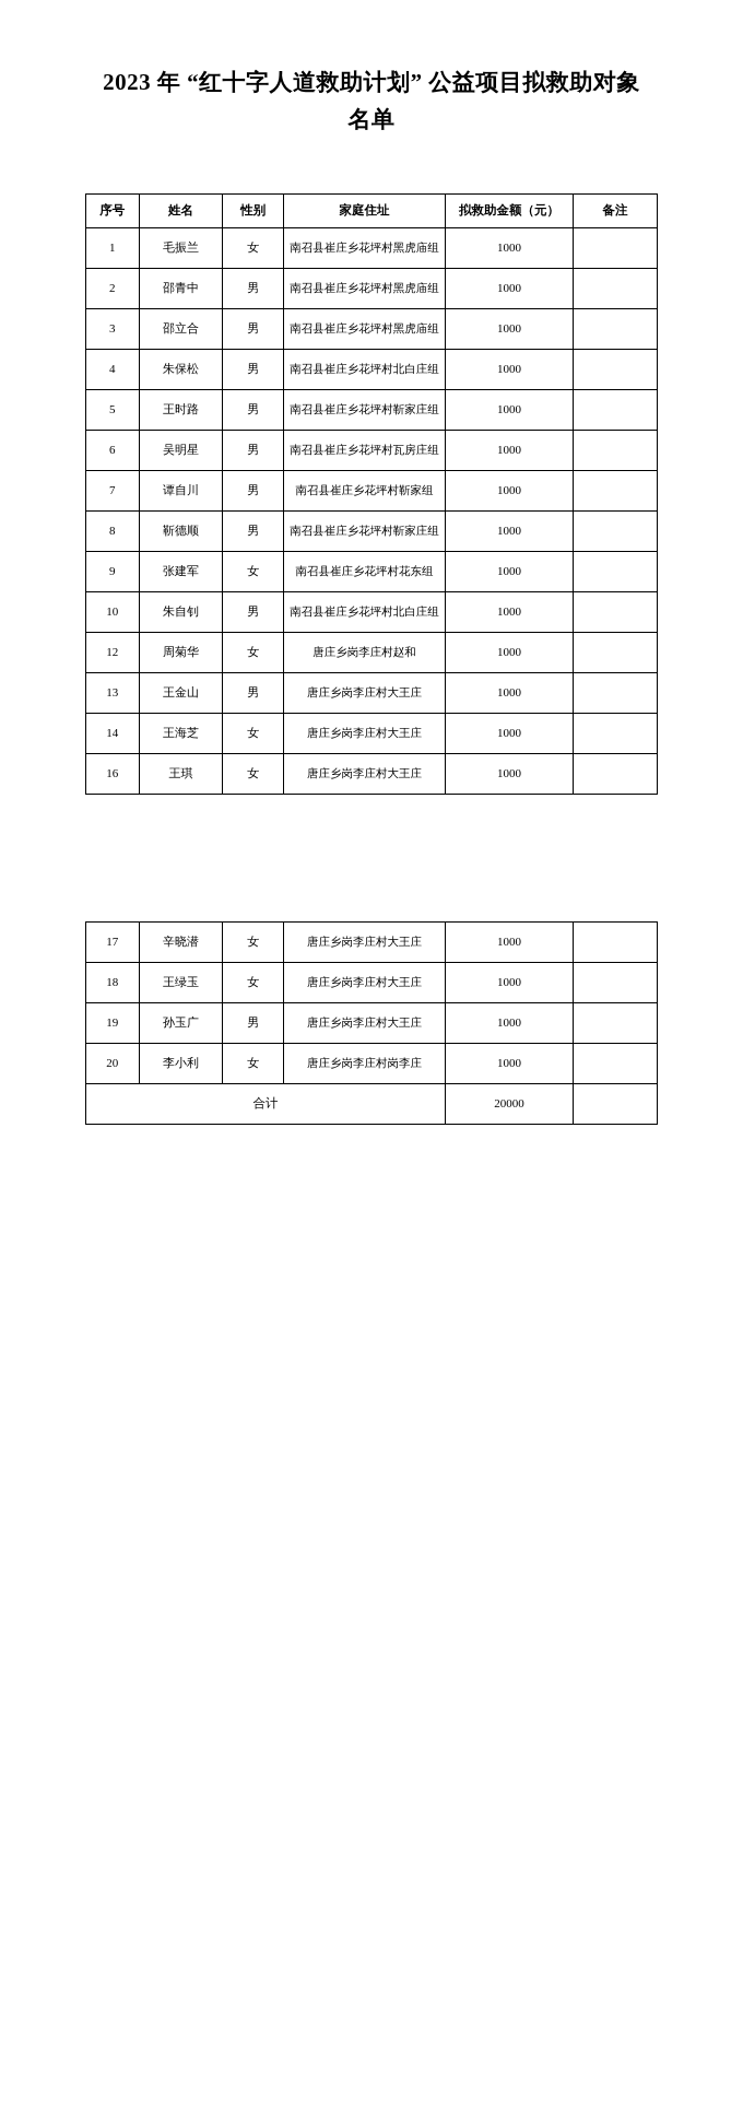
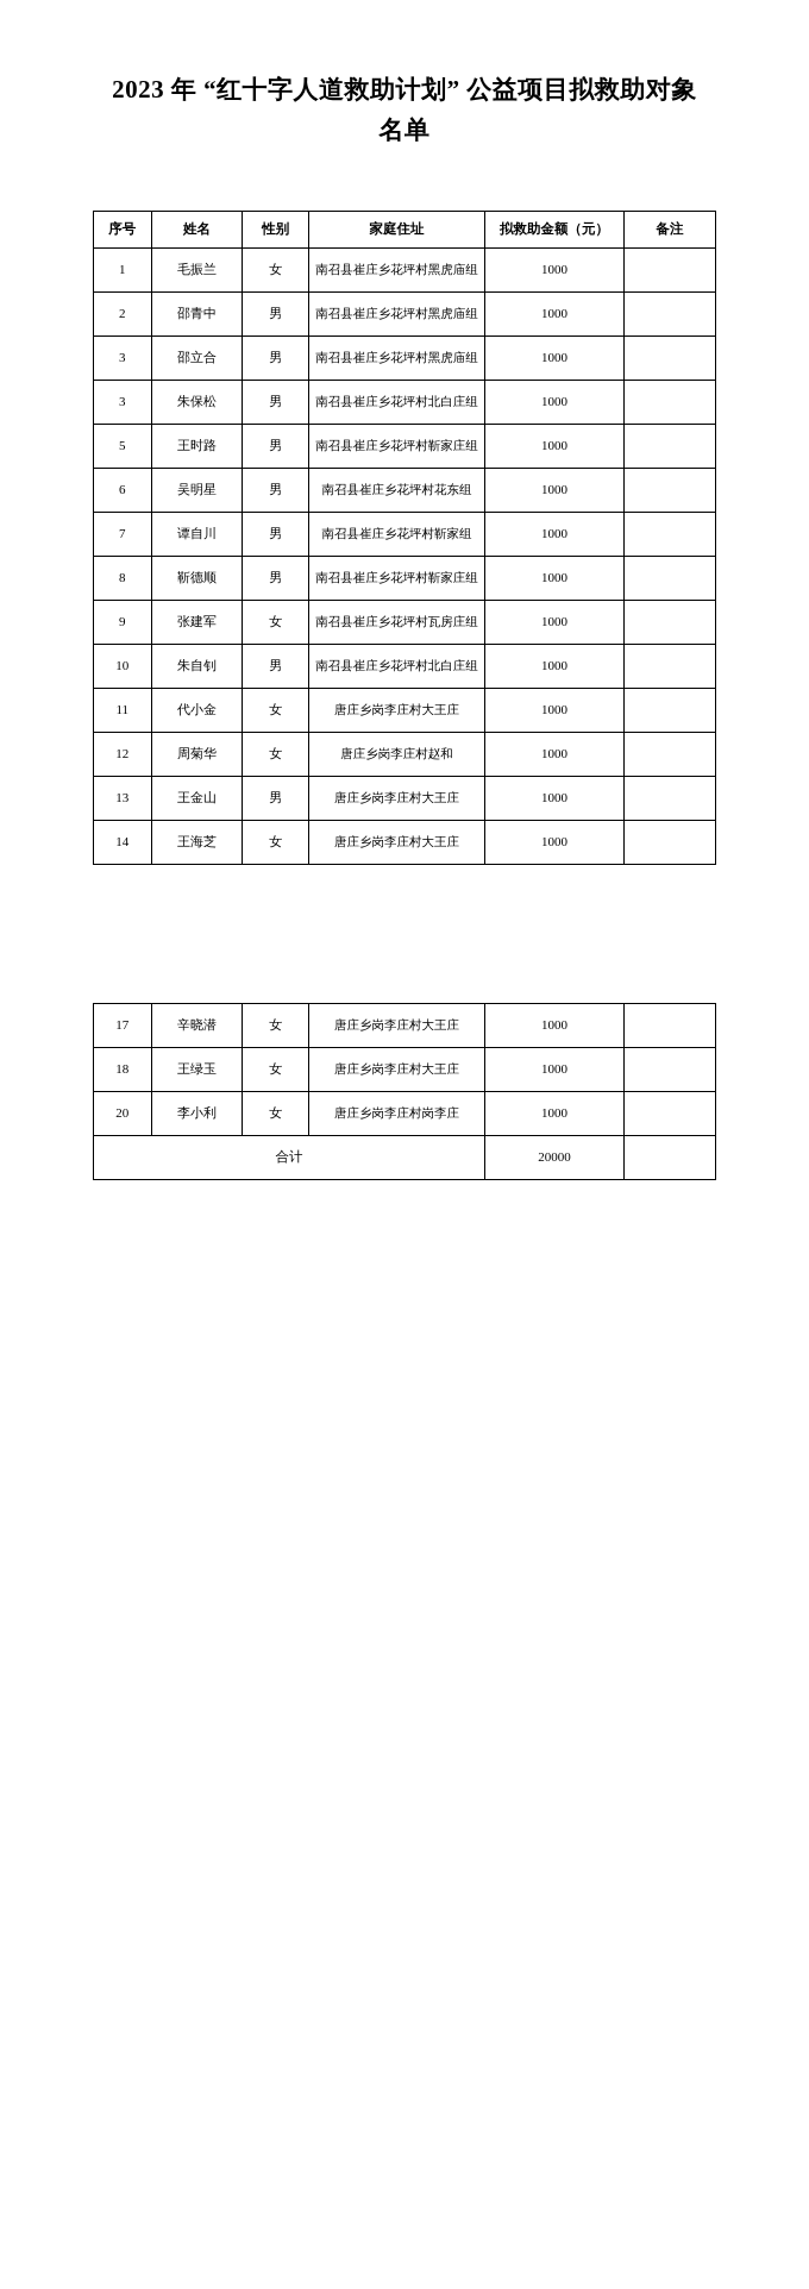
  2023 年 “红十字人道救助计划” 公益项目拟救助对象名单
  序号	姓名	性别	家庭住址	拟救助金额（元）	备注
  1	毛振兰	女	南召县崔庄乡花坪村黑虎庙组	1000
  2	邵青中	男	南召县崔庄乡花坪村黑虎庙组	1000
  3	邵立合	男	南召县崔庄乡花坪村黑虎庙组	1000
- 4	朱保松	男	南召县崔庄乡花坪村北白庄组	1000
+ 3	朱保松	男	南召县崔庄乡花坪村北白庄组	1000
  5	王时路	男	南召县崔庄乡花坪村靳家庄组	1000
- 6	吴明星	男	南召县崔庄乡花坪村瓦房庄组	1000
+ 6	吴明星	男	南召县崔庄乡花坪村花东组	1000
  7	谭自川	男	南召县崔庄乡花坪村靳家组	1000
  8	靳德顺	男	南召县崔庄乡花坪村靳家庄组	1000
- 9	张建军	女	南召县崔庄乡花坪村花东组	1000
+ 9	张建军	女	南召县崔庄乡花坪村瓦房庄组	1000
  10	朱自钊	男	南召县崔庄乡花坪村北白庄组	1000
+ 11	代小金	女	唐庄乡岗李庄村大王庄	1000
  12	周菊华	女	唐庄乡岗李庄村赵和	1000
  13	王金山	男	唐庄乡岗李庄村大王庄	1000
  14	王海芝	女	唐庄乡岗李庄村大王庄	1000
- 16	王琪	女	唐庄乡岗李庄村大王庄	1000
  17	辛晓潜	女	唐庄乡岗李庄村大王庄	1000
  18	王绿玉	女	唐庄乡岗李庄村大王庄	1000
- 19	孙玉广	男	唐庄乡岗李庄村大王庄	1000
  20	李小利	女	唐庄乡岗李庄村岗李庄	1000
  合计	20000
